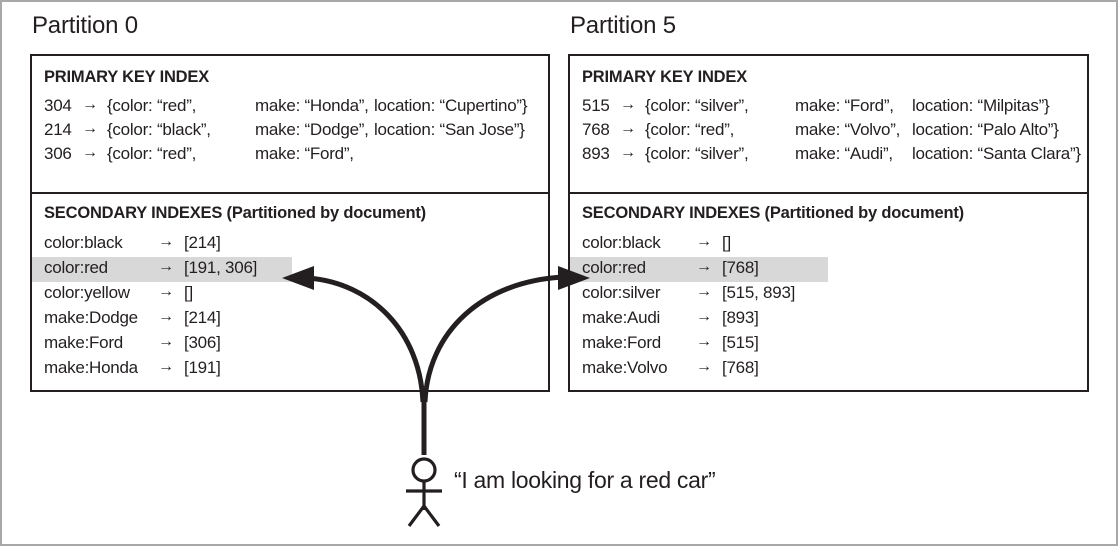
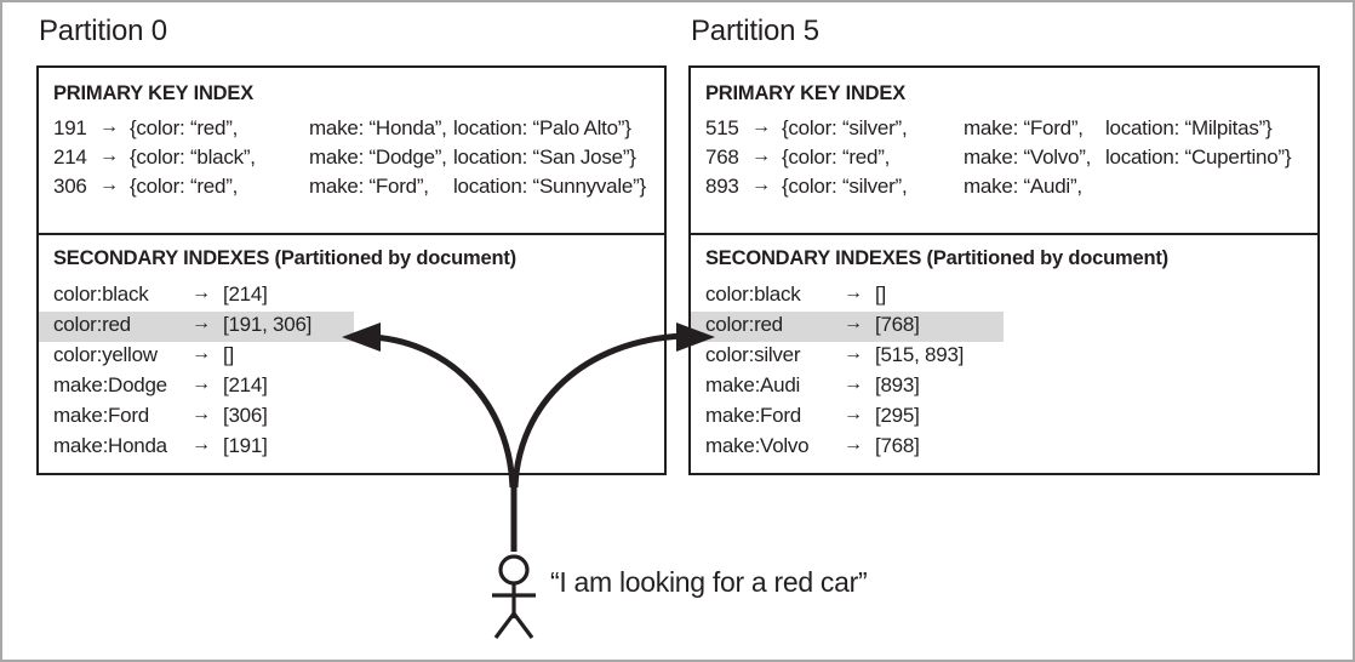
  Partition 0
  PRIMARY KEY INDEX
- 304
+ 191
  →
  {color: “red”,
  make: “Honda”,
- location: “Cupertino”}
+ location: “Palo Alto”}
  214
  →
  {color: “black”,
  make: “Dodge”,
  location: “San Jose”}
  306
  →
  {color: “red”,
  make: “Ford”,
+ location: “Sunnyvale”}
  SECONDARY INDEXES (Partitioned by document)
  color:black
  →
  [214]
  color:red
  →
  [191, 306]
  color:yellow
  →
  []
  make:Dodge
  →
  [214]
  make:Ford
  →
  [306]
  make:Honda
  →
  [191]
  Partition 5
  PRIMARY KEY INDEX
  515
  →
  {color: “silver”,
  make: “Ford”,
  location: “Milpitas”}
  768
  →
  {color: “red”,
  make: “Volvo”,
- location: “Palo Alto”}
+ location: “Cupertino”}
  893
  →
  {color: “silver”,
  make: “Audi”,
- location: “Santa Clara”}
  SECONDARY INDEXES (Partitioned by document)
  color:black
  →
  []
  color:red
  →
  [768]
  color:silver
  →
  [515, 893]
  make:Audi
  →
  [893]
  make:Ford
  →
- [515]
+ [295]
  make:Volvo
  →
  [768]
  “I am looking for a red car”
